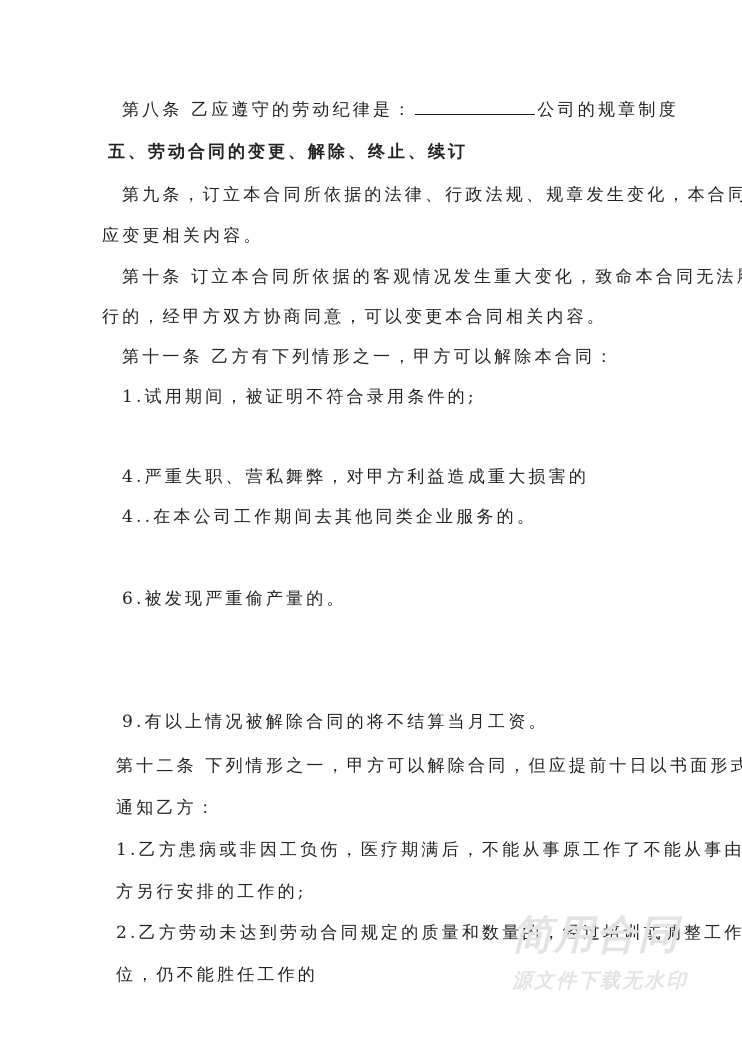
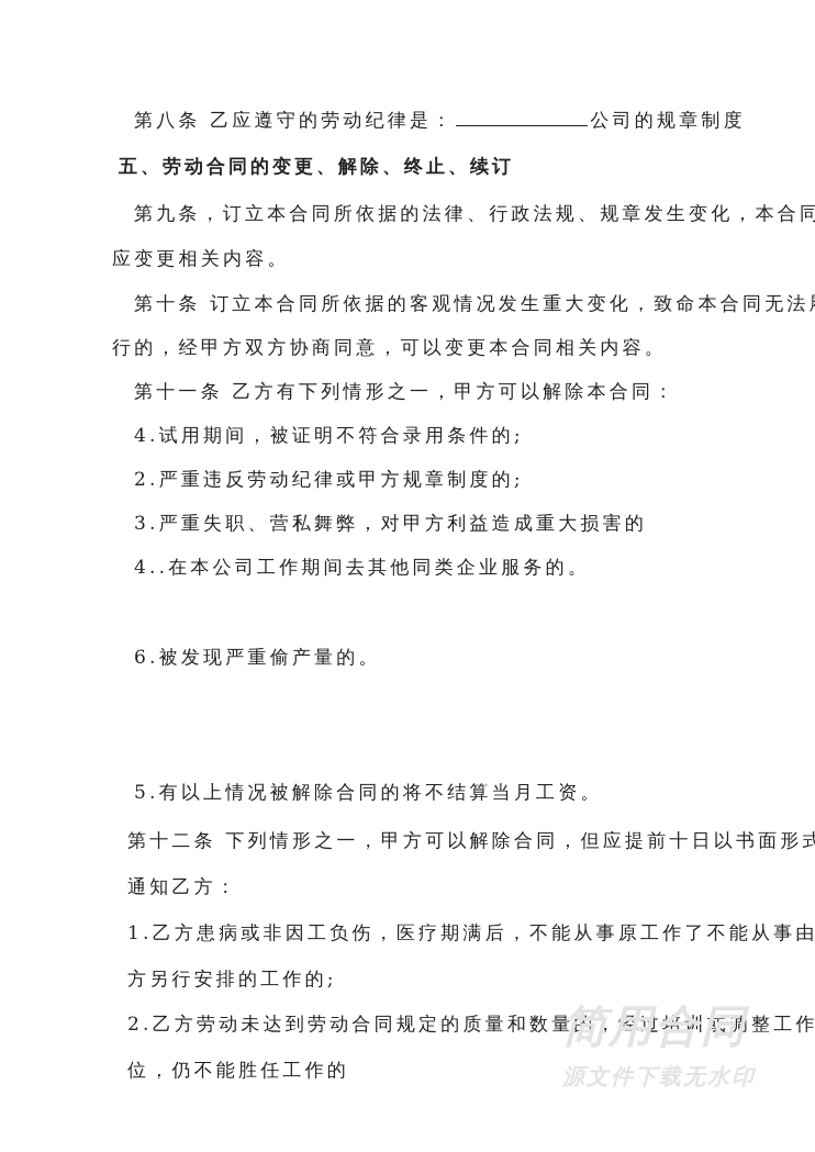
  第八条 乙应遵守的劳动纪律是： 公司的规章制度
  五、劳动合同的变更、解除、终止、续订
  第九条，订立本合同所依据的法律、行政法规、规章发生变化，本合同
  应变更相关内容。
  第十条 订立本合同所依据的客观情况发生重大变化，致命本合同无法
  行的，经甲方双方协商同意，可以变更本合同相关内容。
  第十一条 乙方有下列情形之一，甲方可以解除本合同：
- 1.试用期间，被证明不符合录用条件的;
+ 4.试用期间，被证明不符合录用条件的;
+ 2.严重违反劳动纪律或甲方规章制度的;
- 4.严重失职、营私舞弊，对甲方利益造成重大损害的
+ 3.严重失职、营私舞弊，对甲方利益造成重大损害的
  4..在本公司工作期间去其他同类企业服务的。
  6.被发现严重偷产量的。
- 9.有以上情况被解除合同的将不结算当月工资。
+ 5.有以上情况被解除合同的将不结算当月工资。
  第十二条 下列情形之一，甲方可以解除合同，但应提前十日以书面形式
  通知乙方：
  1.乙方患病或非因工负伤，医疗期满后，不能从事原工作了不能从事由
  方另行安排的工作的;
  2.乙方劳动未达到劳动合同规定的质量和数量的，经过培训或调整工作
  位，仍不能胜任工作的
  简用合同
  源文件下载无水印
